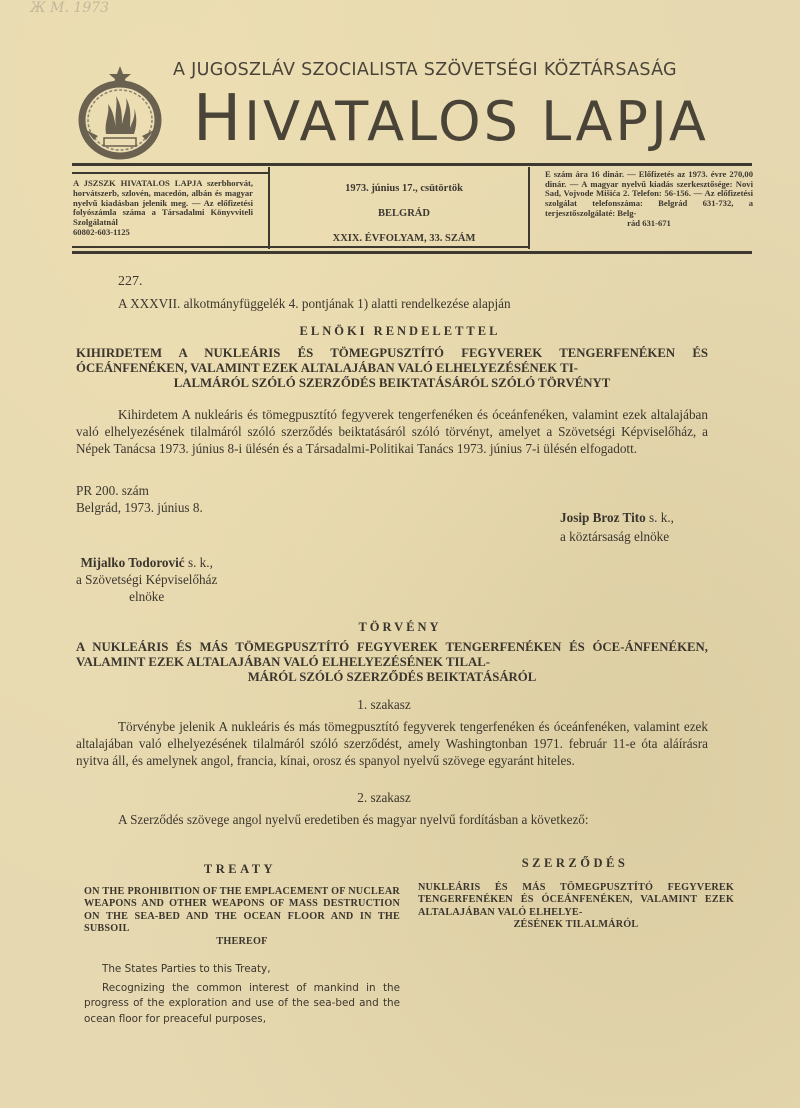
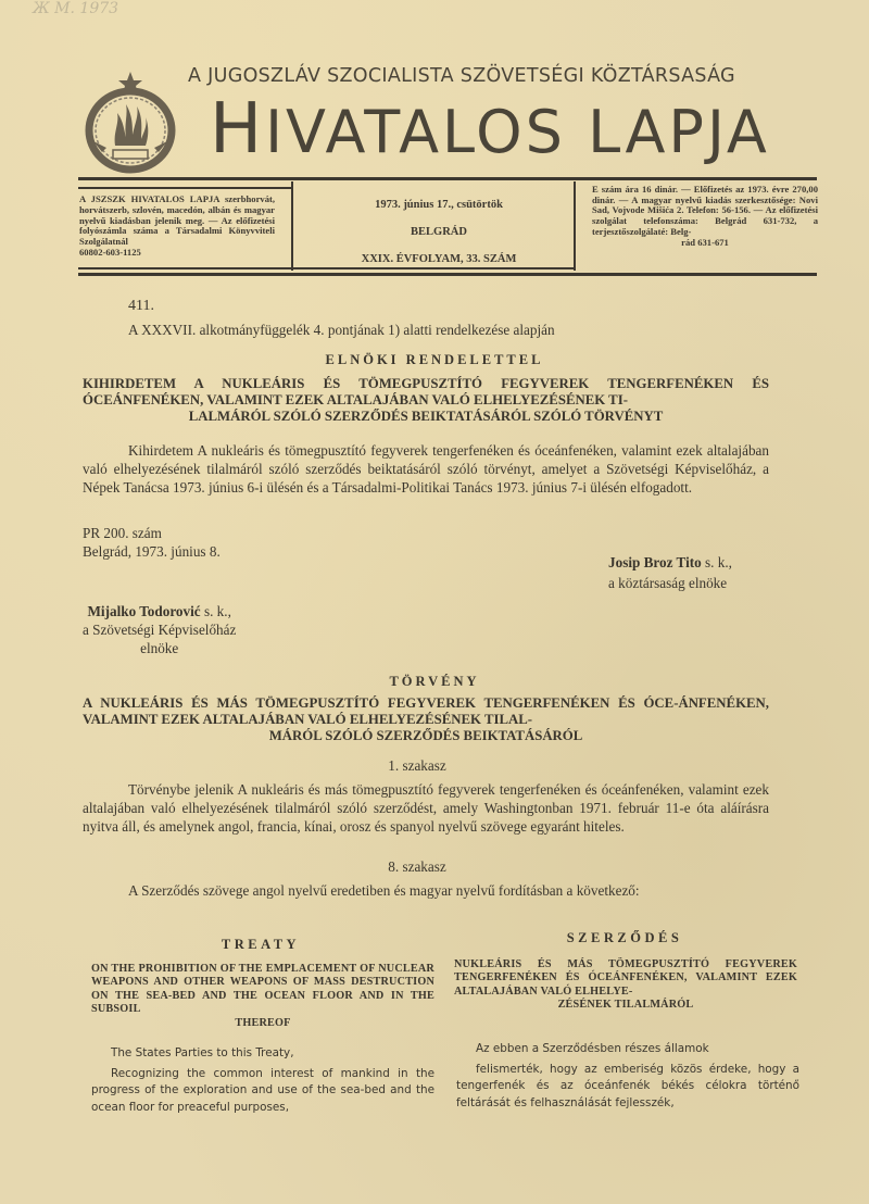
  Ж М. 1973
  A JUGOSZLÁV SZOCIALISTA SZÖVETSÉGI KÖZTÁRSASÁG
  HIVATALOS LAPJA
  A JSZSZK HIVATALOS LAPJA szerbhorvát, horvátszerb, szlovén, macedón, albán és magyar nyelvű kiadásban jelenik meg. — Az előfizetési folyószámla száma a Társadalmi Könyvviteli Szolgálatnál
  60802-603-1125
  1973. június 17., csütörtök
  BELGRÁD
  XXIX. ÉVFOLYAM, 33. SZÁM
  E szám ára 16 dinár. — Előfizetés az 1973. évre 270,00 dinár. — A magyar nyelvű kiadás szerkesztősége: Novi Sad, Vojvode Mišića 2. Telefon: 56-156. — Az előfizetési szolgálat telefonszáma: Belgrád 631-732, a terjesztőszolgálaté: Belg-
  rád 631-671
- 227.
+ 411.
  A XXXVII. alkotmányfüggelék 4. pontjának 1) alatti rendelkezése alapján
  ELNÖKI RENDELETTEL
  KIHIRDETEM A NUKLEÁRIS ÉS TÖMEGPUSZTÍTÓ FEGYVEREK TENGERFENÉKEN ÉS ÓCEÁNFENÉKEN, VALAMINT EZEK ALTALAJÁBAN VALÓ ELHELYEZÉSÉNEK TI-
  LALMÁRÓL SZÓLÓ SZERZŐDÉS BEIKTATÁSÁRÓL SZÓLÓ TÖRVÉNYT
- Kihirdetem A nukleáris és tömegpusztító fegyverek tengerfenéken és óceánfenéken, valamint ezek altalajában való elhelyezésének tilalmáról szóló szerződés beiktatásáról szóló törvényt, amelyet a Szövetségi Képviselőház, a Népek Tanácsa 1973. június 8-i ülésén és a Társadalmi-Politikai Tanács 1973. június 7-i ülésén elfogadott.
+ Kihirdetem A nukleáris és tömegpusztító fegyverek tengerfenéken és óceánfenéken, valamint ezek altalajában való elhelyezésének tilalmáról szóló szerződés beiktatásáról szóló törvényt, amelyet a Szövetségi Képviselőház, a Népek Tanácsa 1973. június 6-i ülésén és a Társadalmi-Politikai Tanács 1973. június 7-i ülésén elfogadott.
  PR 200. szám
  Belgrád, 1973. június 8.
  Josip Broz Tito s. k.,
  a köztársaság elnöke
  Mijalko Todorović s. k.,
  a Szövetségi Képviselőház
  elnöke
  TÖRVÉNY
  A NUKLEÁRIS ÉS MÁS TÖMEGPUSZTÍTÓ FEGYVEREK TENGERFENÉKEN ÉS ÓCE-ÁNFENÉKEN, VALAMINT EZEK ALTALAJÁBAN VALÓ ELHELYEZÉSÉNEK TILAL-
  MÁRÓL SZÓLÓ SZERZŐDÉS BEIKTATÁSÁRÓL
  1. szakasz
  Törvénybe jelenik A nukleáris és más tömegpusztító fegyverek tengerfenéken és óceánfenéken, valamint ezek altalajában való elhelyezésének tilalmáról szóló szerződést, amely Washingtonban 1971. február 11-e óta aláírásra nyitva áll, és amelynek angol, francia, kínai, orosz és spanyol nyelvű szövege egyaránt hiteles.
- 2. szakasz
+ 8. szakasz
  A Szerződés szövege angol nyelvű eredetiben és magyar nyelvű fordításban a következő:
  TREATY
  ON THE PROHIBITION OF THE EMPLACEMENT OF NUCLEAR WEAPONS AND OTHER WEAPONS OF MASS DESTRUCTION ON THE SEA-BED AND THE OCEAN FLOOR AND IN THE SUBSOIL
  THEREOF
  The States Parties to this Treaty,
  Recognizing the common interest of mankind in the progress of the exploration and use of the sea-bed and the ocean floor for preaceful purposes,
  SZERZŐDÉS
  NUKLEÁRIS ÉS MÁS TÖMEGPUSZTÍTÓ FEGYVEREK TENGERFENÉKEN ÉS ÓCEÁNFENÉKEN, VALAMINT EZEK ALTALAJÁBAN VALÓ ELHELYE-
  ZÉSÉNEK TILALMÁRÓL
+ Az ebben a Szerződésben részes államok
+ felismerték, hogy az emberiség közös érdeke, hogy a tengerfenék és az óceánfenék békés célokra történő feltárását és felhasználását fejlesszék,
